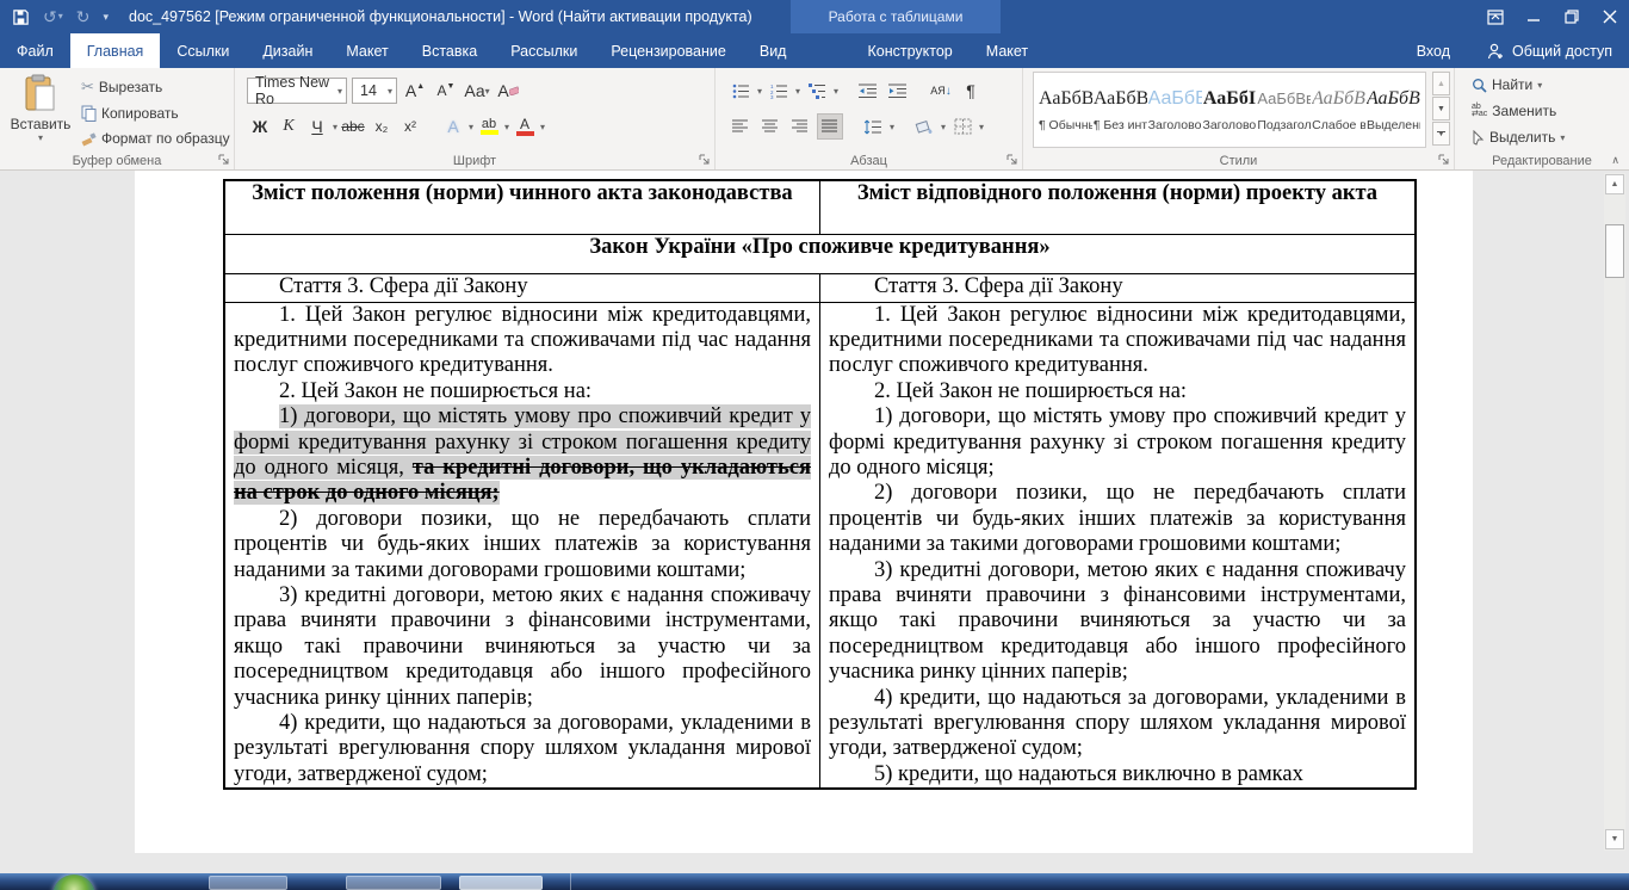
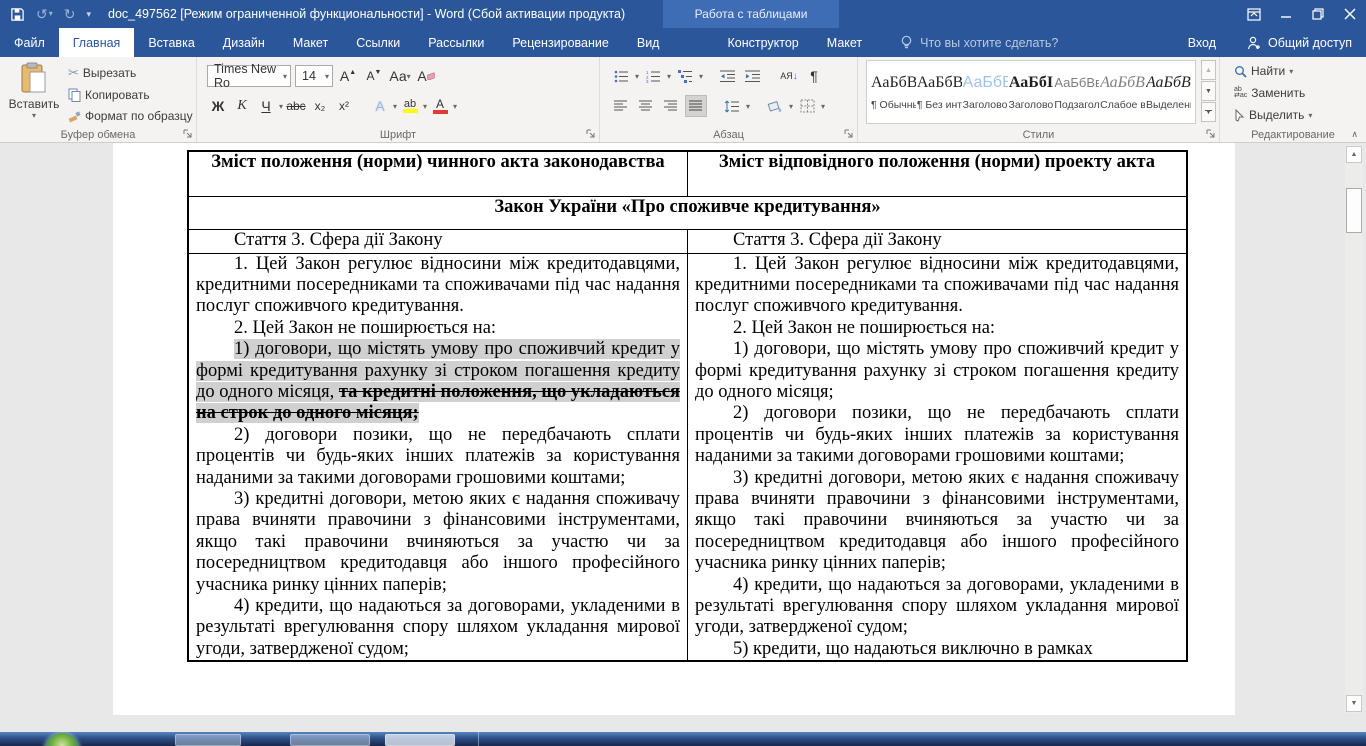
  ↺
  ▾
  ↻
  ▾
- doc_497562 [Режим ограниченной функциональности] - Word (Найти активации продукта)
+ doc_497562 [Режим ограниченной функциональности] - Word (Сбой активации продукта)
  Работа с таблицами
  Файл
  Главная
- Ссылки
+ Вставка
  Дизайн
  Макет
- Вставка
+ Ссылки
  Рассылки
  Рецензирование
  Вид
  Конструктор
  Макет
+ Что вы хотите сделать?
  Вход
  Общий доступ
  Вставить
  ▾
  ✂
  Вырезать
  Копировать
  Формат по образцу
  Буфер обмена
  Times New Ro
  ▾
  14
  ▾
  А
  А
  Аа
  ▾
  А
  Ж
  К
  Ч
  ▾
  abc
  x₂
  x²
  А
  ▾
  ab
  ▾
  А
  ▾
  Шрифт
  ▾
  ▾
  ▾
  АЯ
  ↓
  ¶
  ▾
  ▾
  ▾
  Абзац
  АаБбВ
  ¶ Обычн
  АаБбВ
  АаБбВ
  Заголово
  АаБбІ
  Заголово
  АаБбВв
  Подзагол
  АаБбВ
  Слабое в
  АаБбВ
  Выделен
  Стили
  Найти
  ▾
  Заменить
  Выделить
  ▾
  Редактирование
  ∧
  Зміст положення (норми) чинного акта законодавства	Зміст відповідного положення (норми) проекту акта
  Закон України «Про споживче кредитування»
  Стаття 3. Сфера дії Закону	Стаття 3. Сфера дії Закону
- 1. Цей Закон регулює відносини між кредитодавцями, кредитними посередниками та споживачами під час надання послуг споживчого кредитування. 2. Цей Закон не поширюється на: 1) договори, що містять умову про споживчий кредит у формі кредитування рахунку зі строком погашення кредиту до одного місяця, та кредитні договори, що укладаються на строк до одного місяця; 2) договори позики, що не передбачають сплати процентів чи будь-яких інших платежів за користування наданими за такими договорами грошовими коштами; 3) кредитні договори, метою яких є надання споживачу права вчиняти правочини з фінансовими інструментами, якщо такі правочини вчиняються за участю чи за посередництвом кредитодавця або іншого професійного учасника ринку цінних паперів; 4) кредити, що надаються за договорами, укладеними в результаті врегулювання спору шляхом укладання мирової угоди, затвердженої судом;	1. Цей Закон регулює відносини між кредитодавцями, кредитними посередниками та споживачами під час надання послуг споживчого кредитування. 2. Цей Закон не поширюється на: 1) договори, що містять умову про споживчий кредит у формі кредитування рахунку зі строком погашення кредиту до одного місяця; 2) договори позики, що не передбачають сплати процентів чи будь-яких інших платежів за користування наданими за такими договорами грошовими коштами; 3) кредитні договори, метою яких є надання споживачу права вчиняти правочини з фінансовими інструментами, якщо такі правочини вчиняються за участю чи за посередництвом кредитодавця або іншого професійного учасника ринку цінних паперів; 4) кредити, що надаються за договорами, укладеними в результаті врегулювання спору шляхом укладання мирової угоди, затвердженої судом; 5) кредити, що надаються виключно в рамках
+ 1. Цей Закон регулює відносини між кредитодавцями, кредитними посередниками та споживачами під час надання послуг споживчого кредитування. 2. Цей Закон не поширюється на: 1) договори, що містять умову про споживчий кредит у формі кредитування рахунку зі строком погашення кредиту до одного місяця, та кредитні положення, що укладаються на строк до одного місяця; 2) договори позики, що не передбачають сплати процентів чи будь-яких інших платежів за користування наданими за такими договорами грошовими коштами; 3) кредитні договори, метою яких є надання споживачу права вчиняти правочини з фінансовими інструментами, якщо такі правочини вчиняються за участю чи за посередництвом кредитодавця або іншого професійного учасника ринку цінних паперів; 4) кредити, що надаються за договорами, укладеними в результаті врегулювання спору шляхом укладання мирової угоди, затвердженої судом;	1. Цей Закон регулює відносини між кредитодавцями, кредитними посередниками та споживачами під час надання послуг споживчого кредитування. 2. Цей Закон не поширюється на: 1) договори, що містять умову про споживчий кредит у формі кредитування рахунку зі строком погашення кредиту до одного місяця; 2) договори позики, що не передбачають сплати процентів чи будь-яких інших платежів за користування наданими за такими договорами грошовими коштами; 3) кредитні договори, метою яких є надання споживачу права вчиняти правочини з фінансовими інструментами, якщо такі правочини вчиняються за участю чи за посередництвом кредитодавця або іншого професійного учасника ринку цінних паперів; 4) кредити, що надаються за договорами, укладеними в результаті врегулювання спору шляхом укладання мирової угоди, затвердженої судом; 5) кредити, що надаються виключно в рамках
